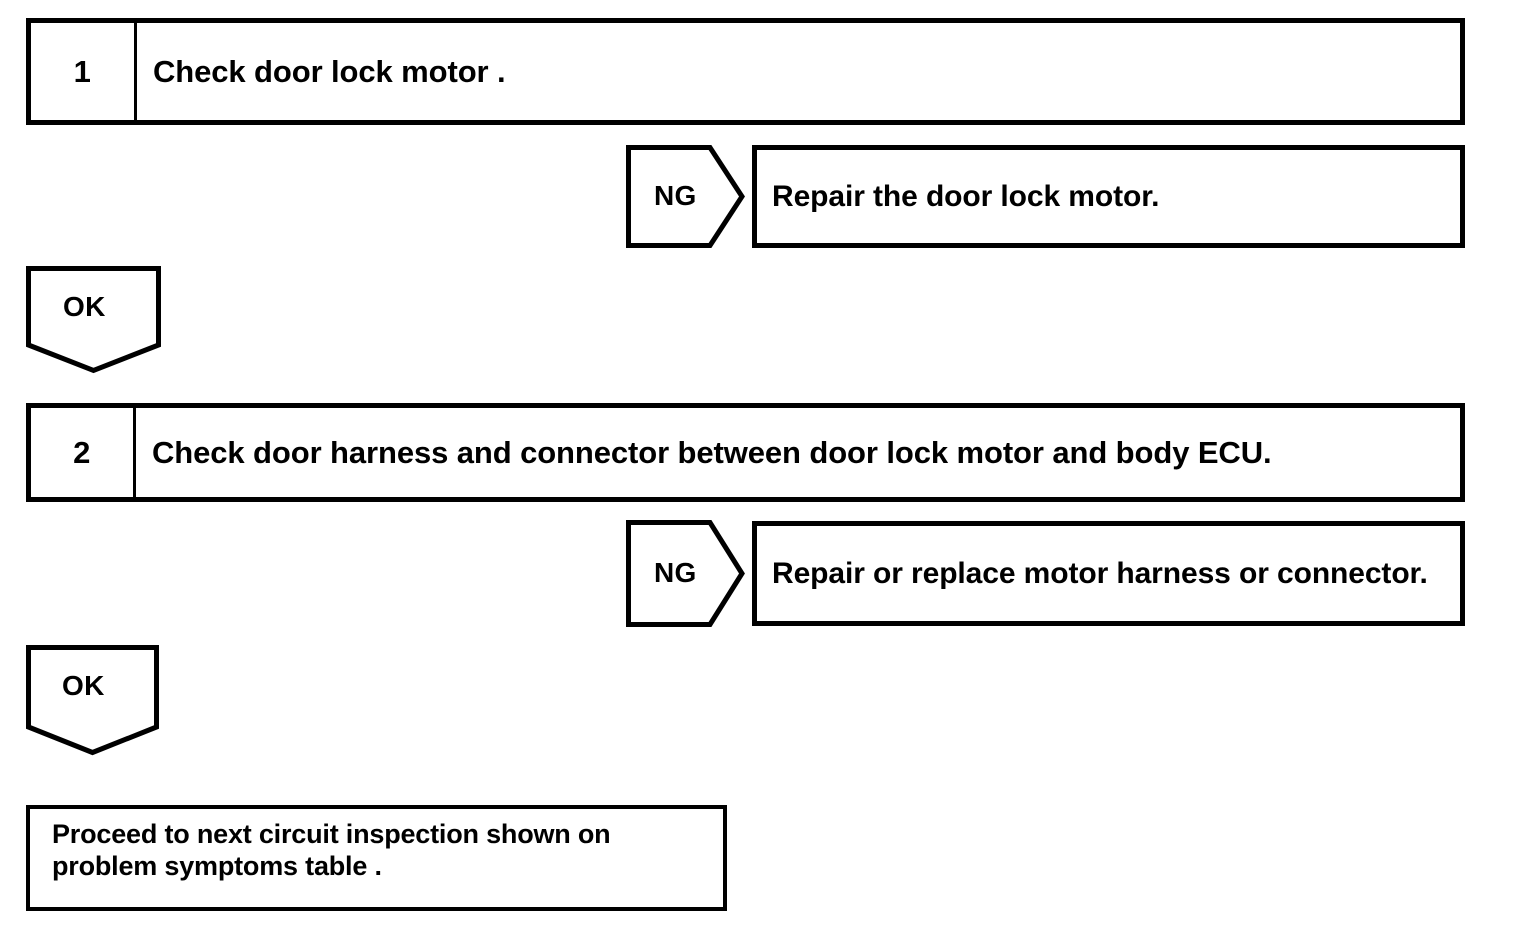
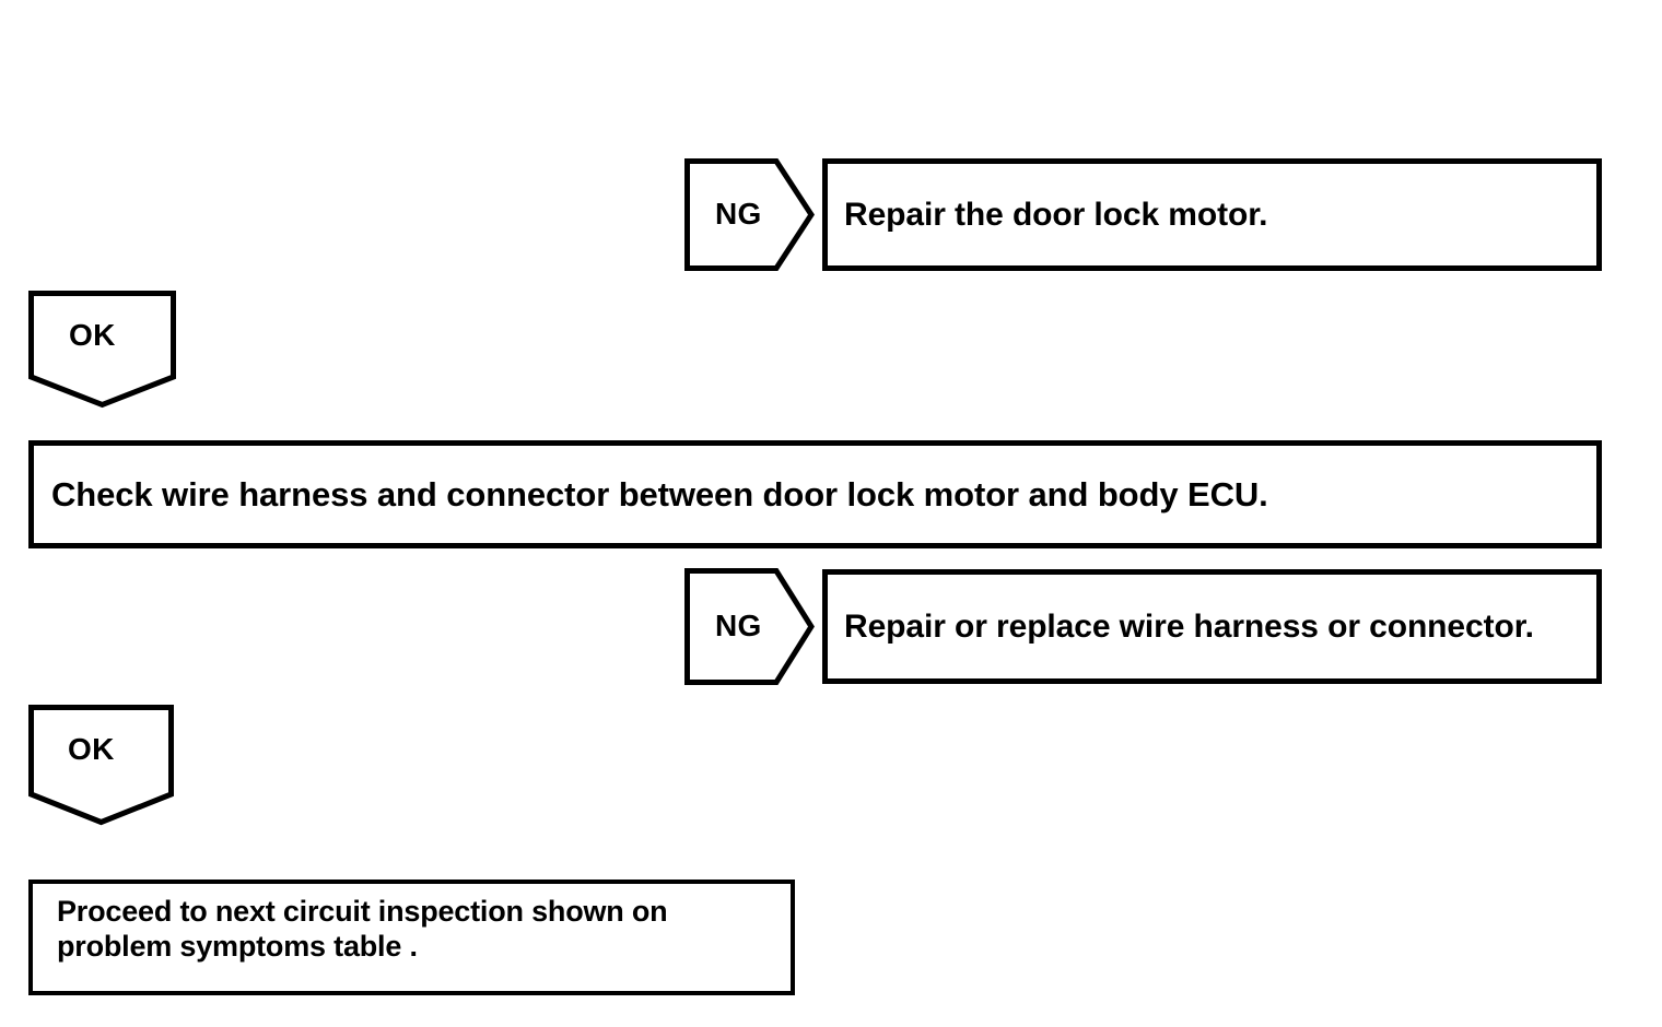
- 1
- Check door lock motor .
  NG
  Repair the door lock motor.
  OK
- 2
- Check door harness and connector between door lock motor and body ECU.
+ Check wire harness and connector between door lock motor and body ECU.
  NG
- Repair or replace motor harness or connector.
+ Repair or replace wire harness or connector.
  OK
  Proceed to next circuit inspection shown on
  problem symptoms table .
